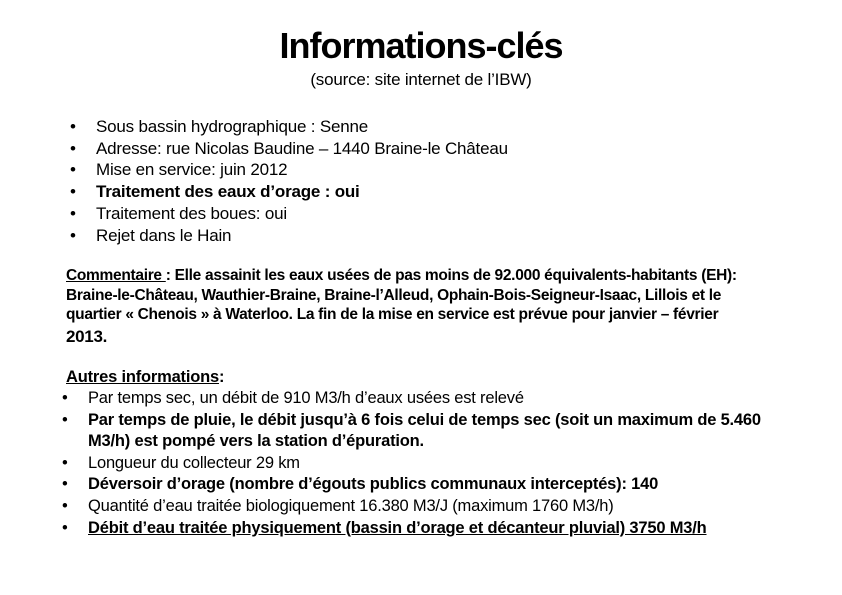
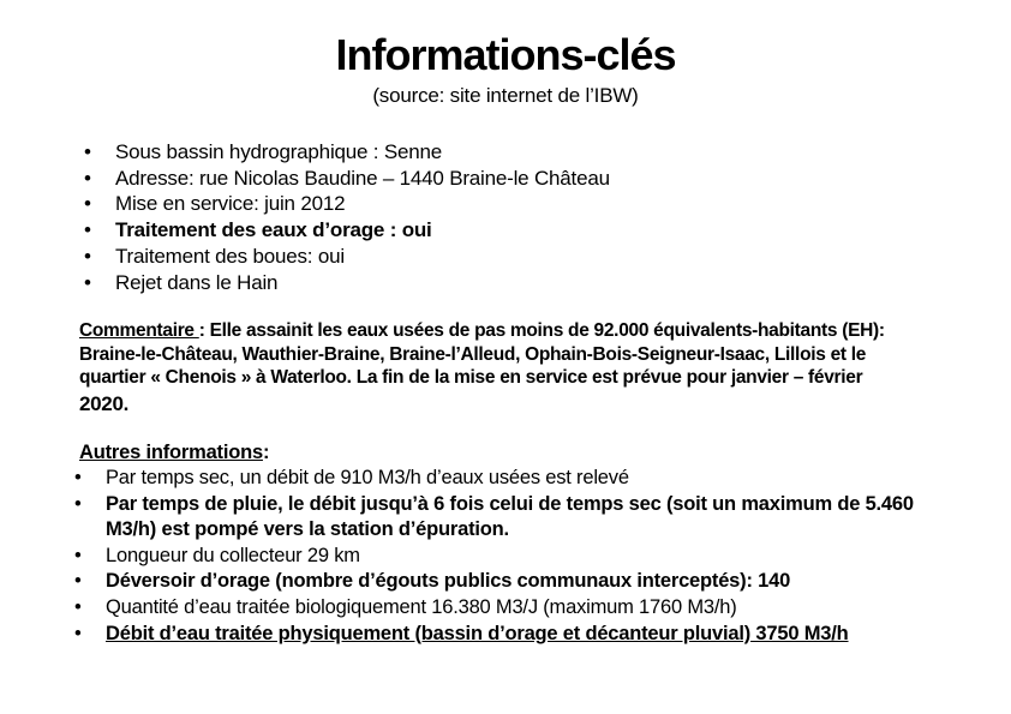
  Informations-clés
  (source: site internet de l’IBW)
  •
  Sous bassin hydrographique : Senne
  •
  Adresse: rue Nicolas Baudine – 1440 Braine-le Château
  •
  Mise en service: juin 2012
  •
  Traitement des eaux d’orage : oui
  •
  Traitement des boues: oui
  •
  Rejet dans le Hain
  Commentaire : Elle assainit les eaux usées de pas moins de 92.000 équivalents-habitants (EH):
  Braine-le-Château, Wauthier-Braine, Braine-l’Alleud, Ophain-Bois-Seigneur-Isaac, Lillois et le
  quartier « Chenois » à Waterloo. La fin de la mise en service est prévue pour janvier – février
- 2013.
+ 2020.
  Autres informations:
  •
  Par temps sec, un débit de 910 M3/h d’eaux usées est relevé
  •
  Par temps de pluie, le débit jusqu’à 6 fois celui de temps sec (soit un maximum de 5.460
  M3/h) est pompé vers la station d’épuration.
  •
  Longueur du collecteur 29 km
  •
  Déversoir d’orage (nombre d’égouts publics communaux interceptés): 140
  •
  Quantité d’eau traitée biologiquement 16.380 M3/J (maximum 1760 M3/h)
  •
  Débit d’eau traitée physiquement (bassin d’orage et décanteur pluvial) 3750 M3/h
